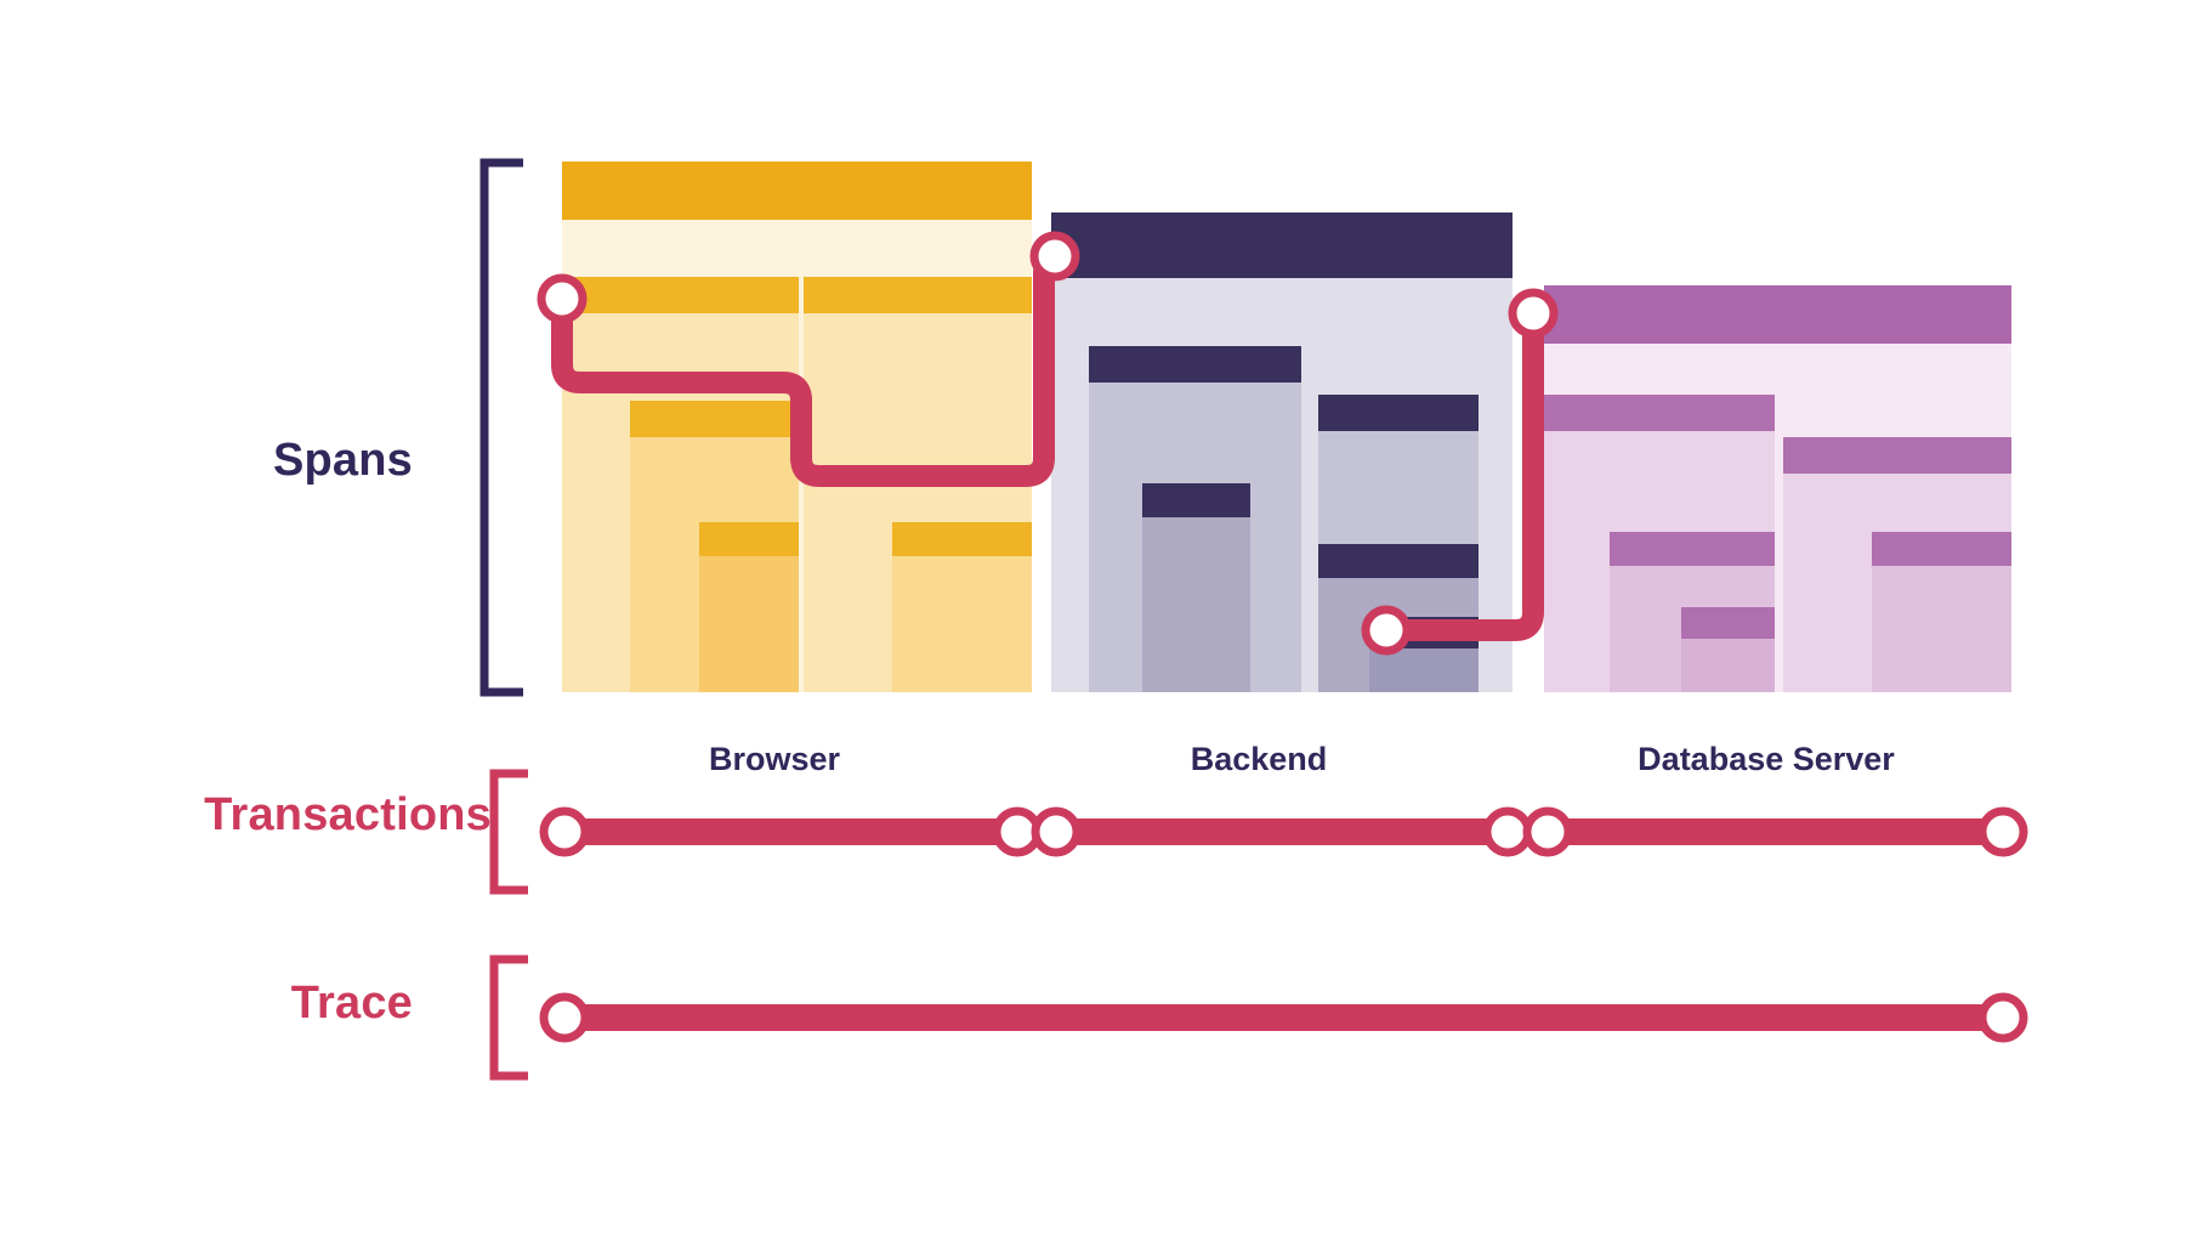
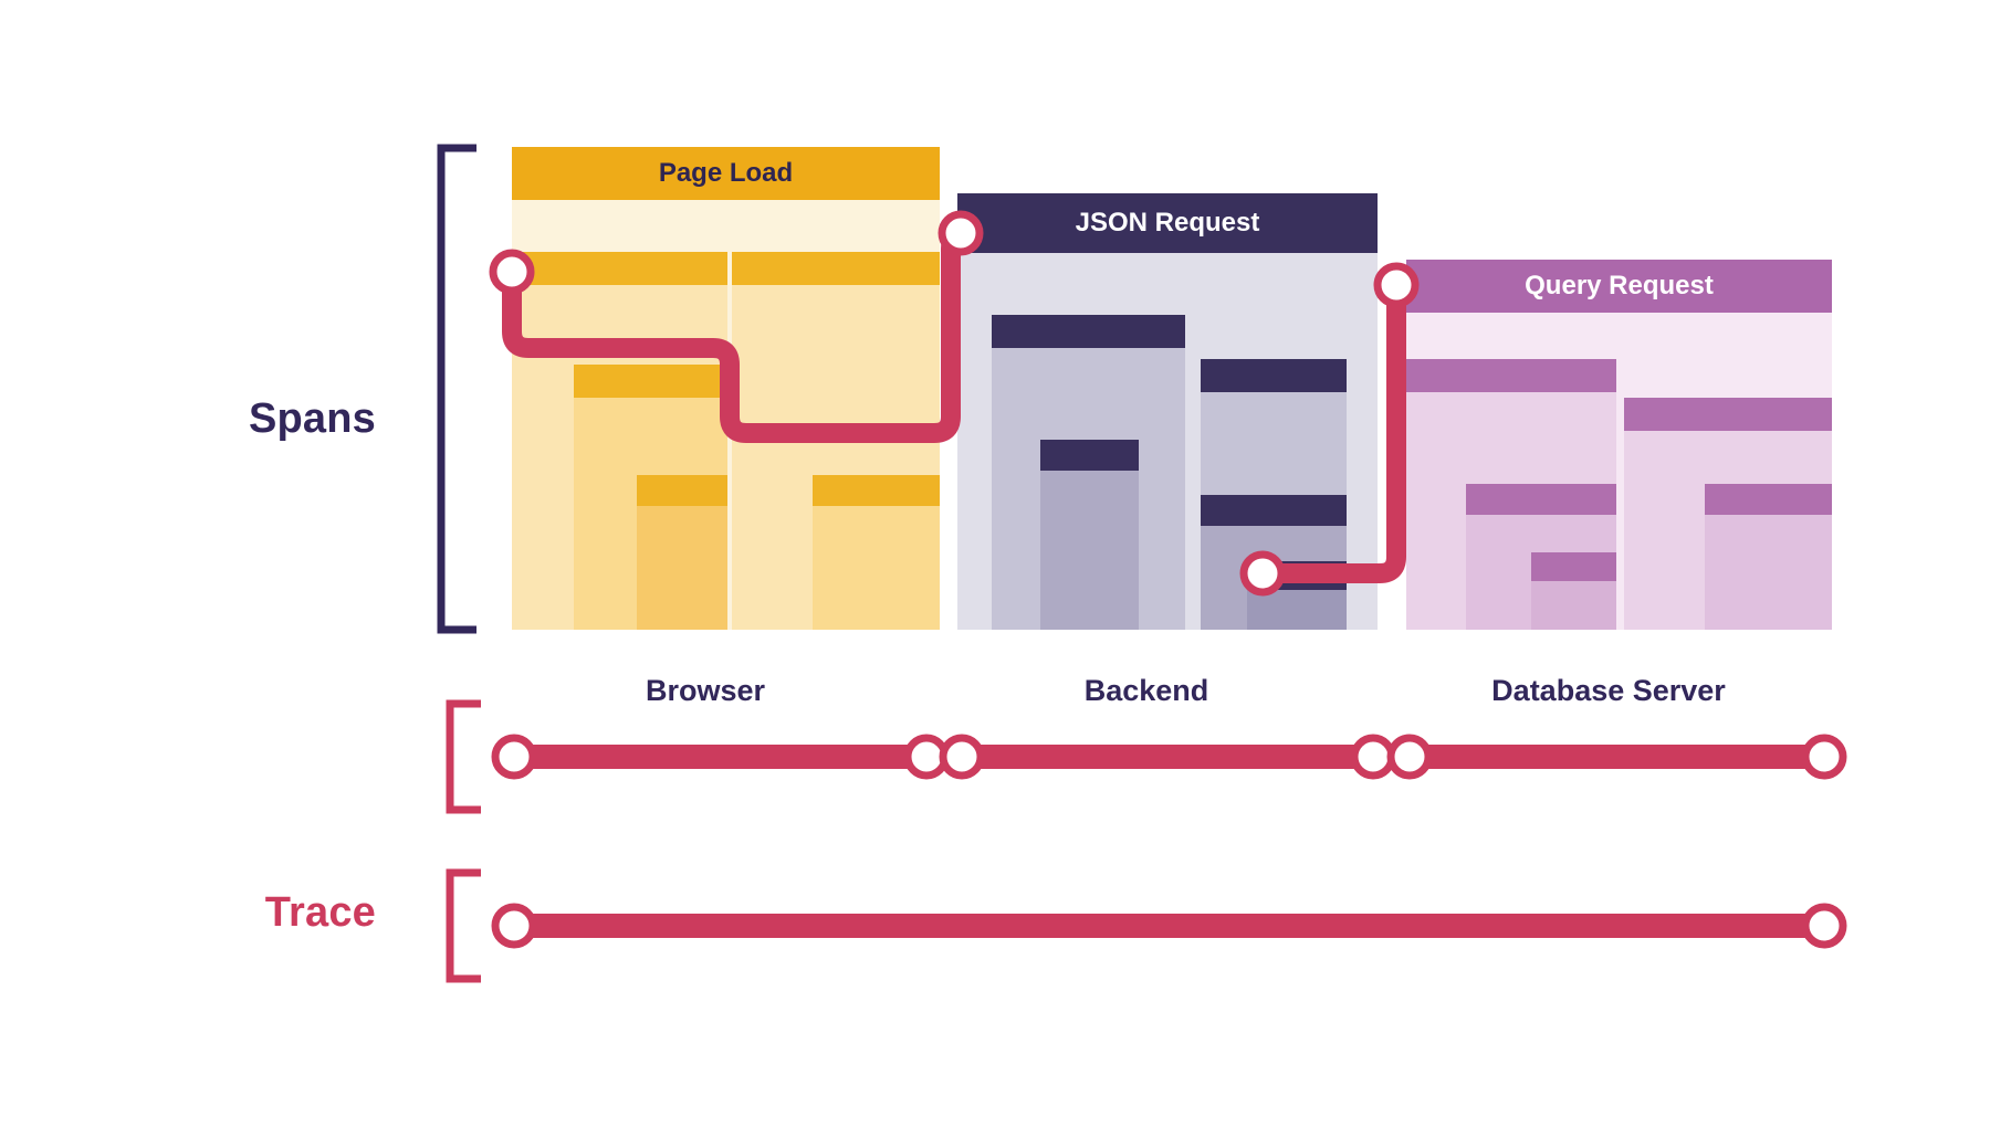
  Spans
- Transactions
  Trace
+ Page Load
+ JSON Request
+ Query Request
  Browser
  Backend
  Database Server
